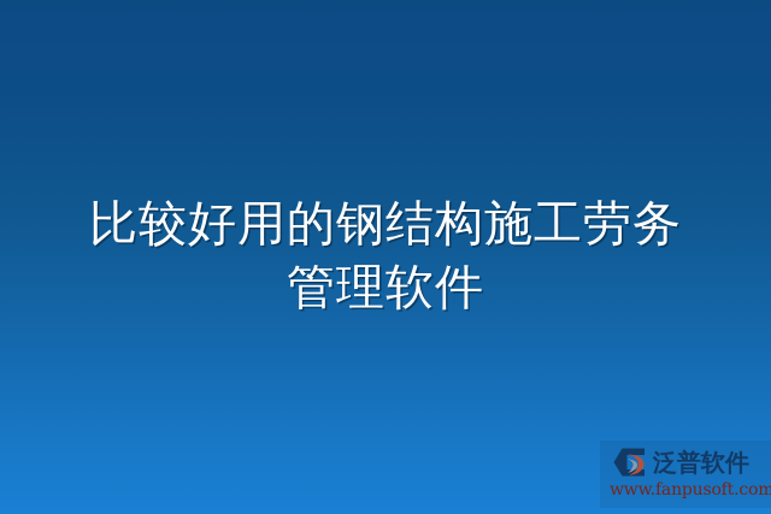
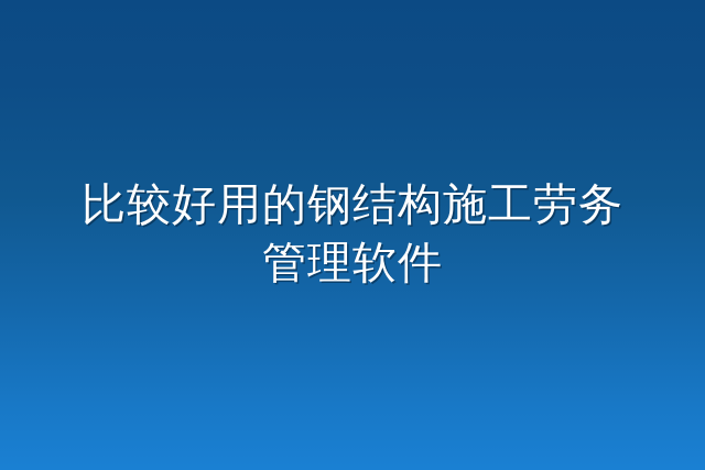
  比较好用的钢结构施工劳务
  管理软件
- 泛普软件
- www.fanpusoft.com
